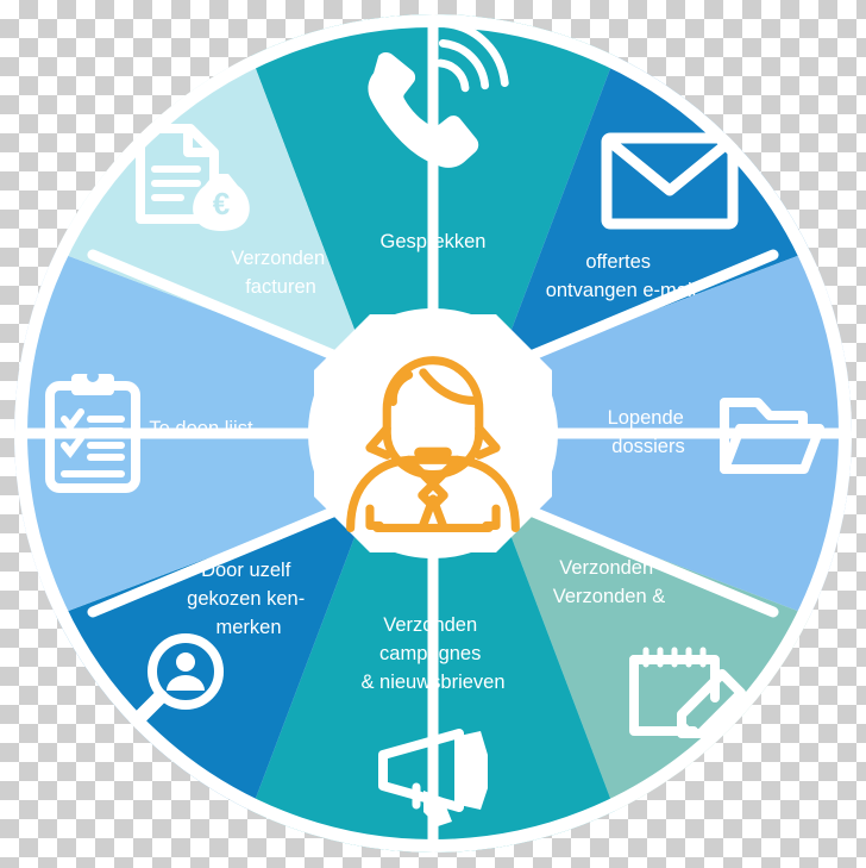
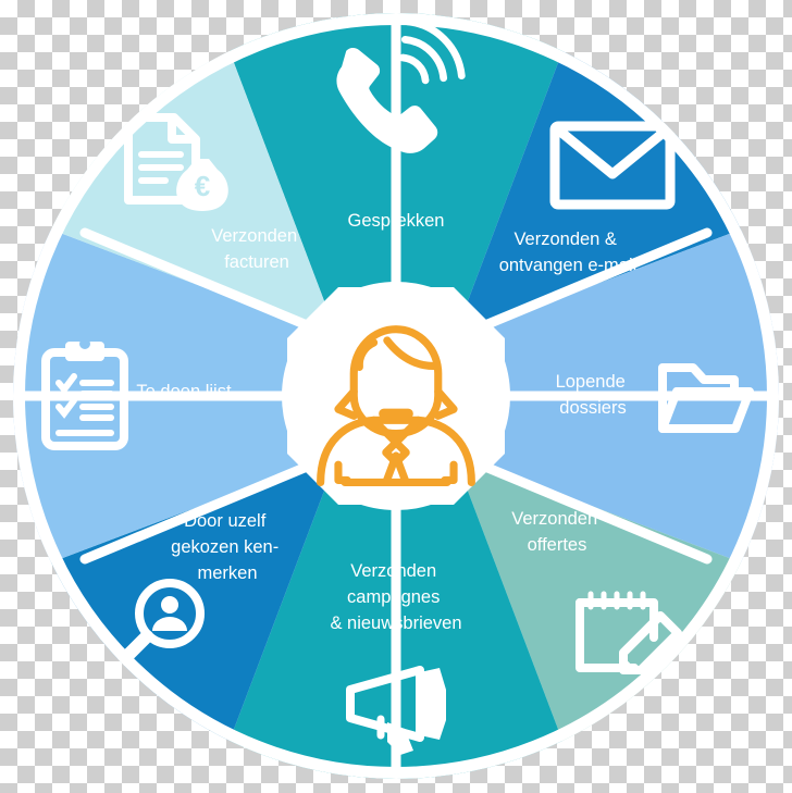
  Gespekken
- offertes ontvangen e-m
+ Verzonden & ontvangen e-m
  Lopende dossiers
- Verzonden Verzonden &
+ Verzonden offertes
  Verznden campgnes & nieuwbrieven
  Door uzelf gekozen ken- merken
  €
  Verzonden facturen
